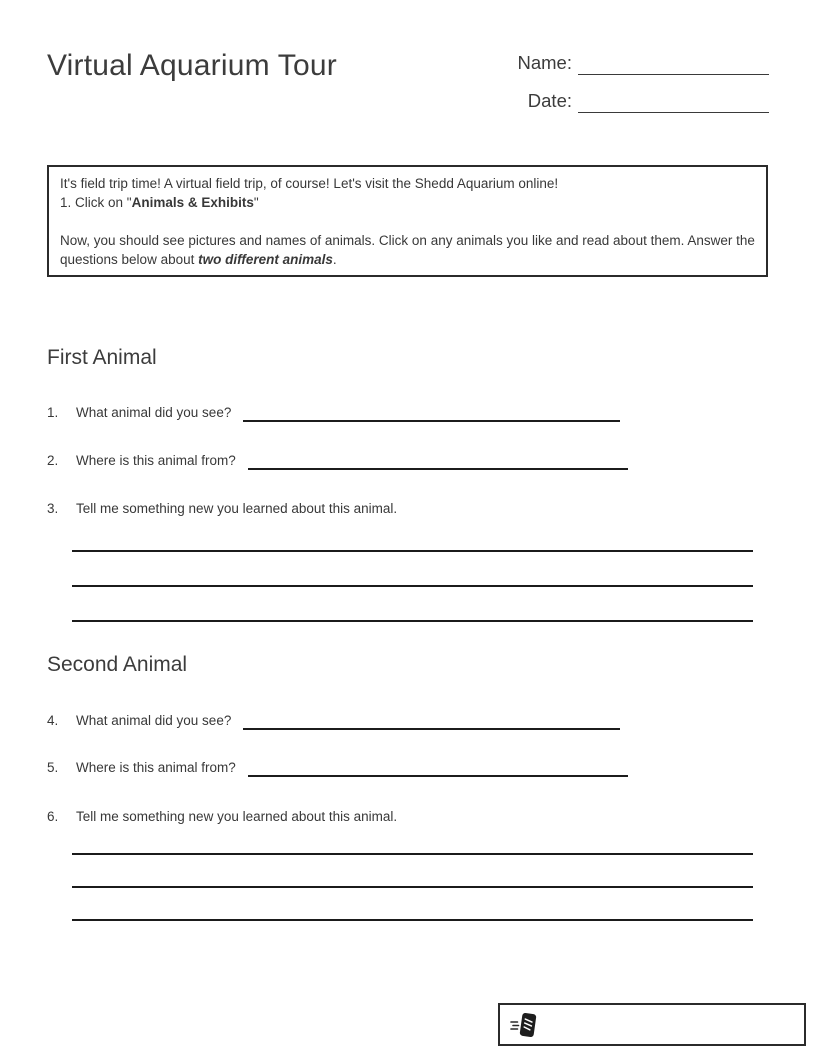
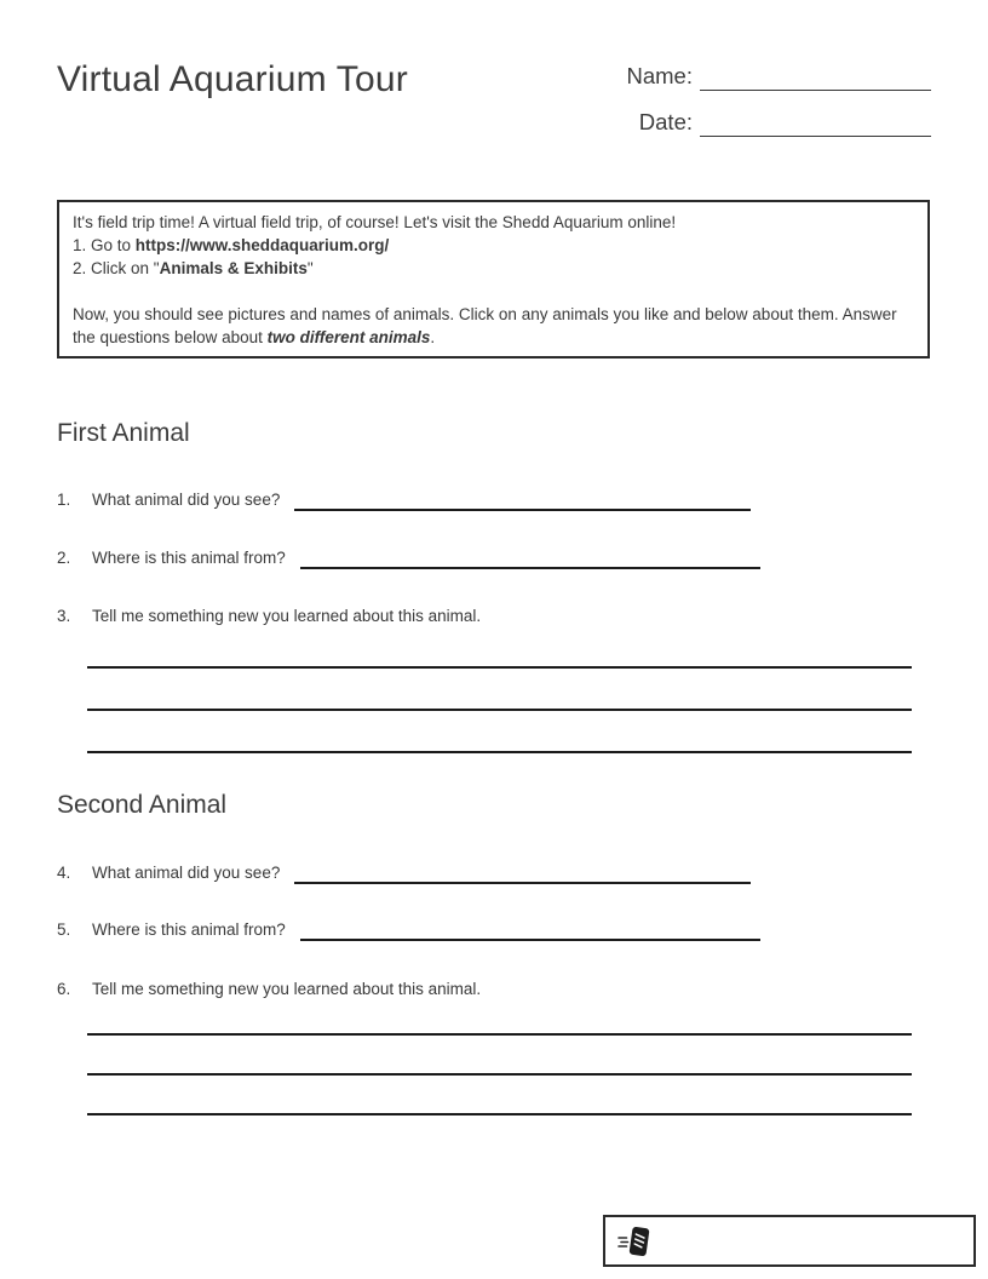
  Virtual Aquarium Tour
  Name:
  Date:
  It's field trip time! A virtual field trip, of course! Let's visit the Shedd Aquarium online!
+ 1. Go to https://www.sheddaquarium.org/
- 1. Click on "Animals & Exhibits"
+ 2. Click on "Animals & Exhibits"
- Now, you should see pictures and names of animals. Click on any animals you like and read about them. Answer the questions below about two different animals.
+ Now, you should see pictures and names of animals. Click on any animals you like and below about them. Answer the questions below about two different animals.
  First Animal
  1.
  What animal did you see?
  2.
  Where is this animal from?
  3.
  Tell me something new you learned about this animal.
  Second Animal
  4.
  What animal did you see?
  5.
  Where is this animal from?
  6.
  Tell me something new you learned about this animal.
